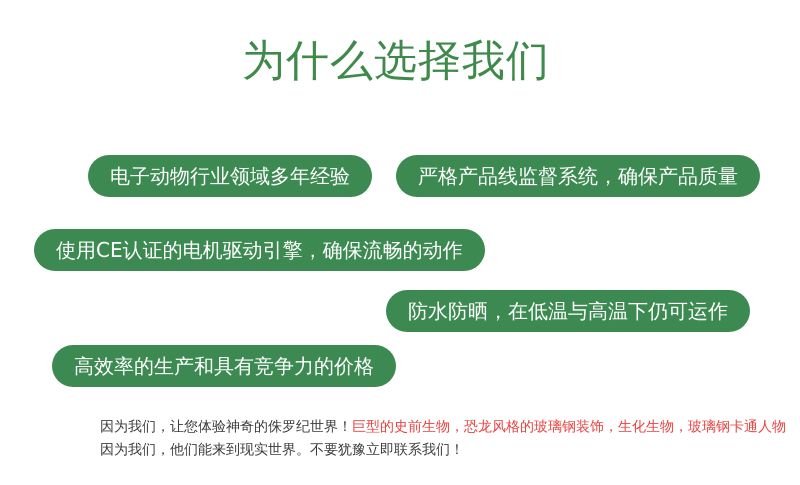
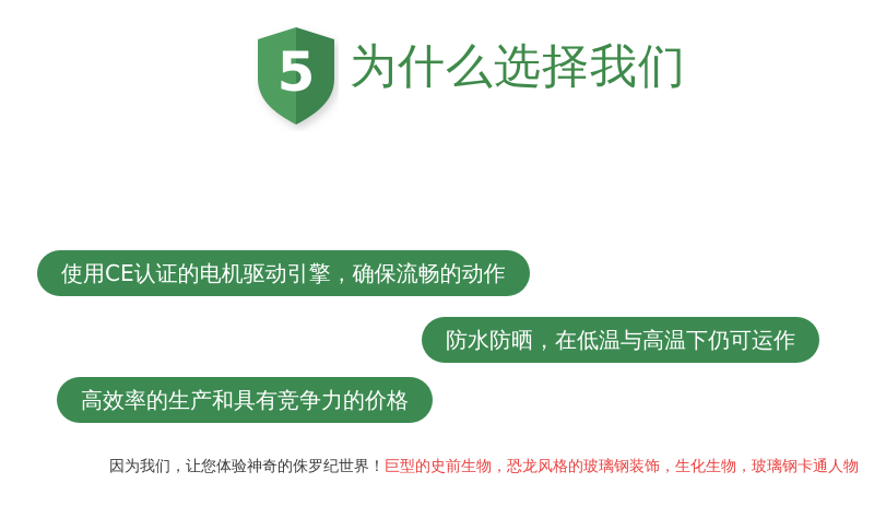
+ 5
  为什么选择我们
- 电子动物行业领域多年经验
- 严格产品线监督系统，确保产品质量
  使用CE认证的电机驱动引擎，确保流畅的动作
  防水防晒，在低温与高温下仍可运作
  高效率的生产和具有竞争力的价格
  因为我们，让您体验神奇的侏罗纪世界！巨型的史前生物，恐龙风格的玻璃钢装饰，生化生物，玻璃钢卡通人物
- 因为我们，他们能来到现实世界。不要犹豫立即联系我们！
